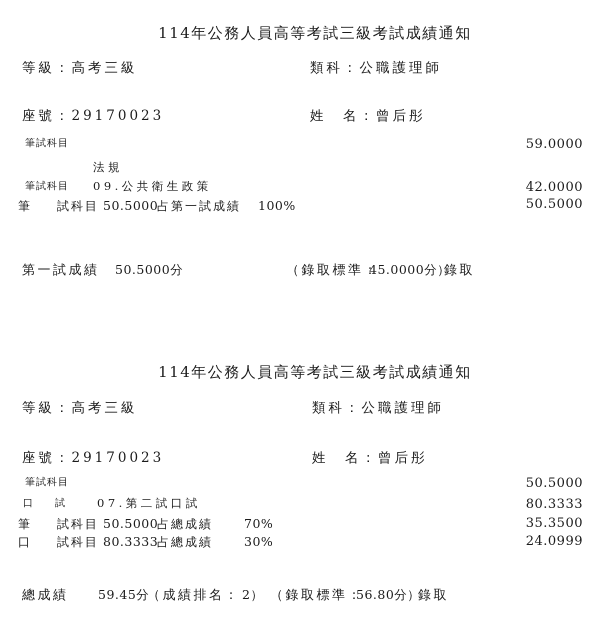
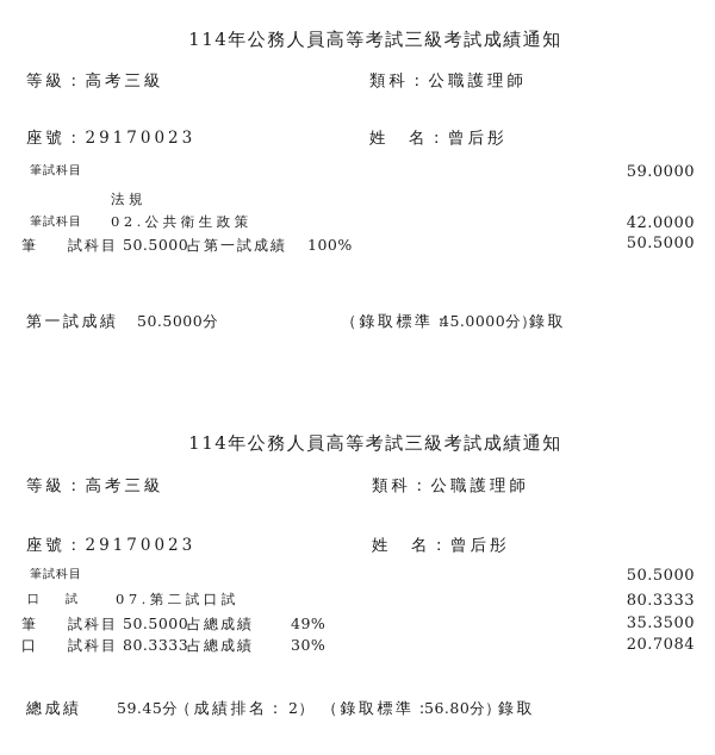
  114年公務人員高等考試三級考試成績通知
  等級：高考三級
  類科：公職護理師
  座號：29170023
  姓 名：曾后彤
  筆試科目
  59.0000
  法規
  筆試科目
- 09.公共衛生政策
+ 02.公共衛生政策
  42.0000
  筆
  試科目
  50.5000
  占第一試成績
  100%
  50.5000
  第一試成績
  50.5000分
  （錄取標準：
  45.0000分）
  錄取
  114年公務人員高等考試三級考試成績通知
  等級：高考三級
  類科：公職護理師
  座號：29170023
  姓 名：曾后彤
  筆試科目
  50.5000
  口
  試
  07.第二試口試
  80.3333
  筆
  試科目
  50.5000
  占總成績
- 70%
+ 49%
  35.3500
  口
  試科目
  80.3333
  占總成績
  30%
- 24.0999
+ 20.7084
  總成績
  59.45分
  （成績排名：
  2）
  （錄取標準：
  56.80分）
  錄取
